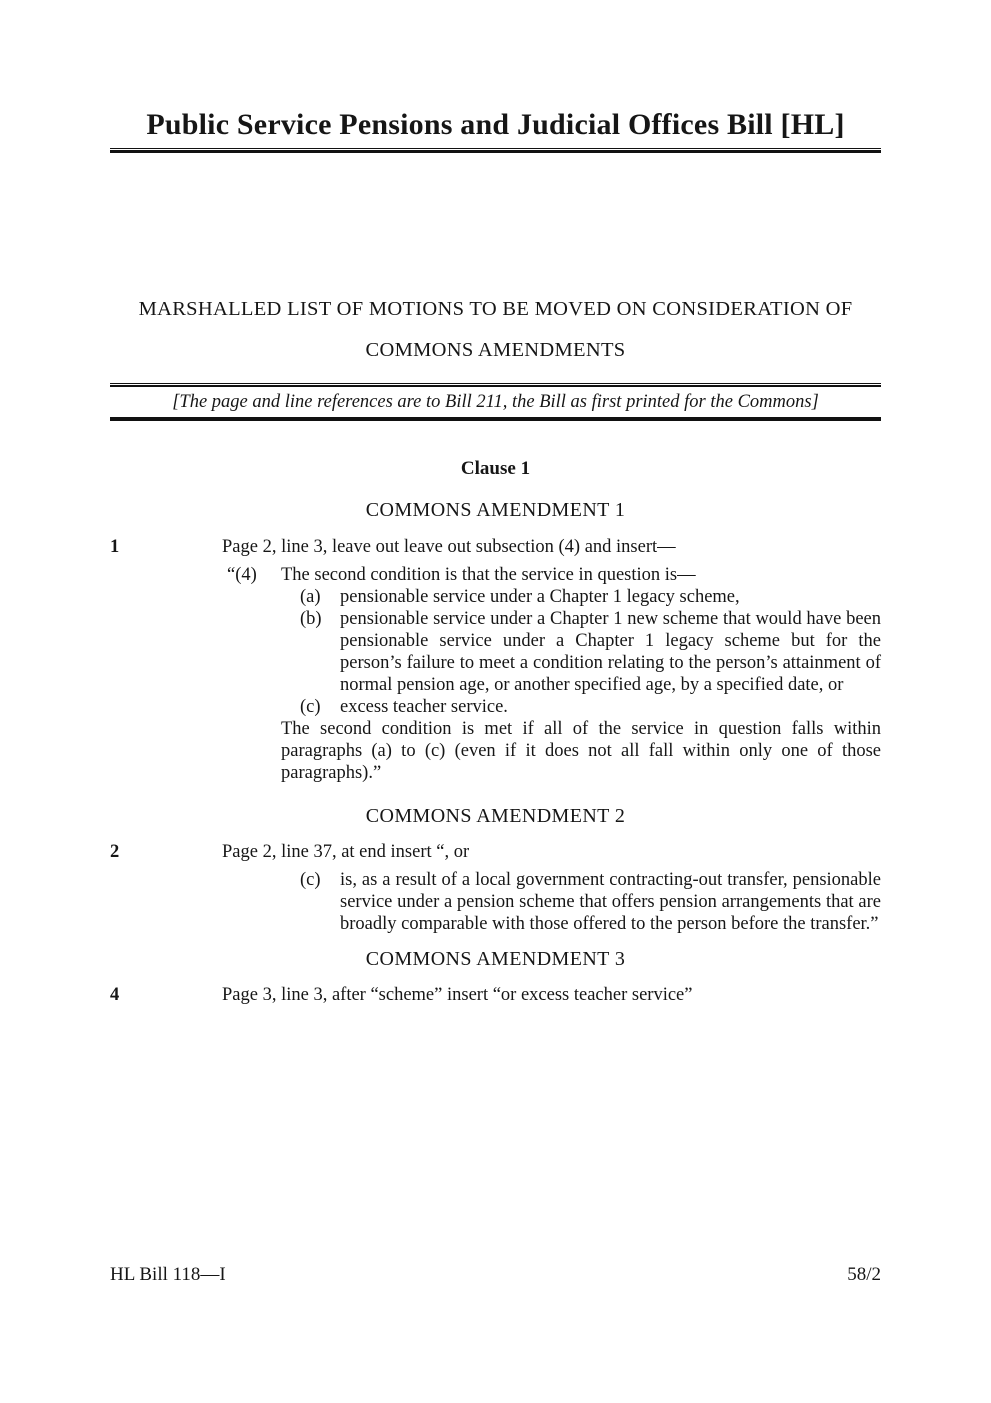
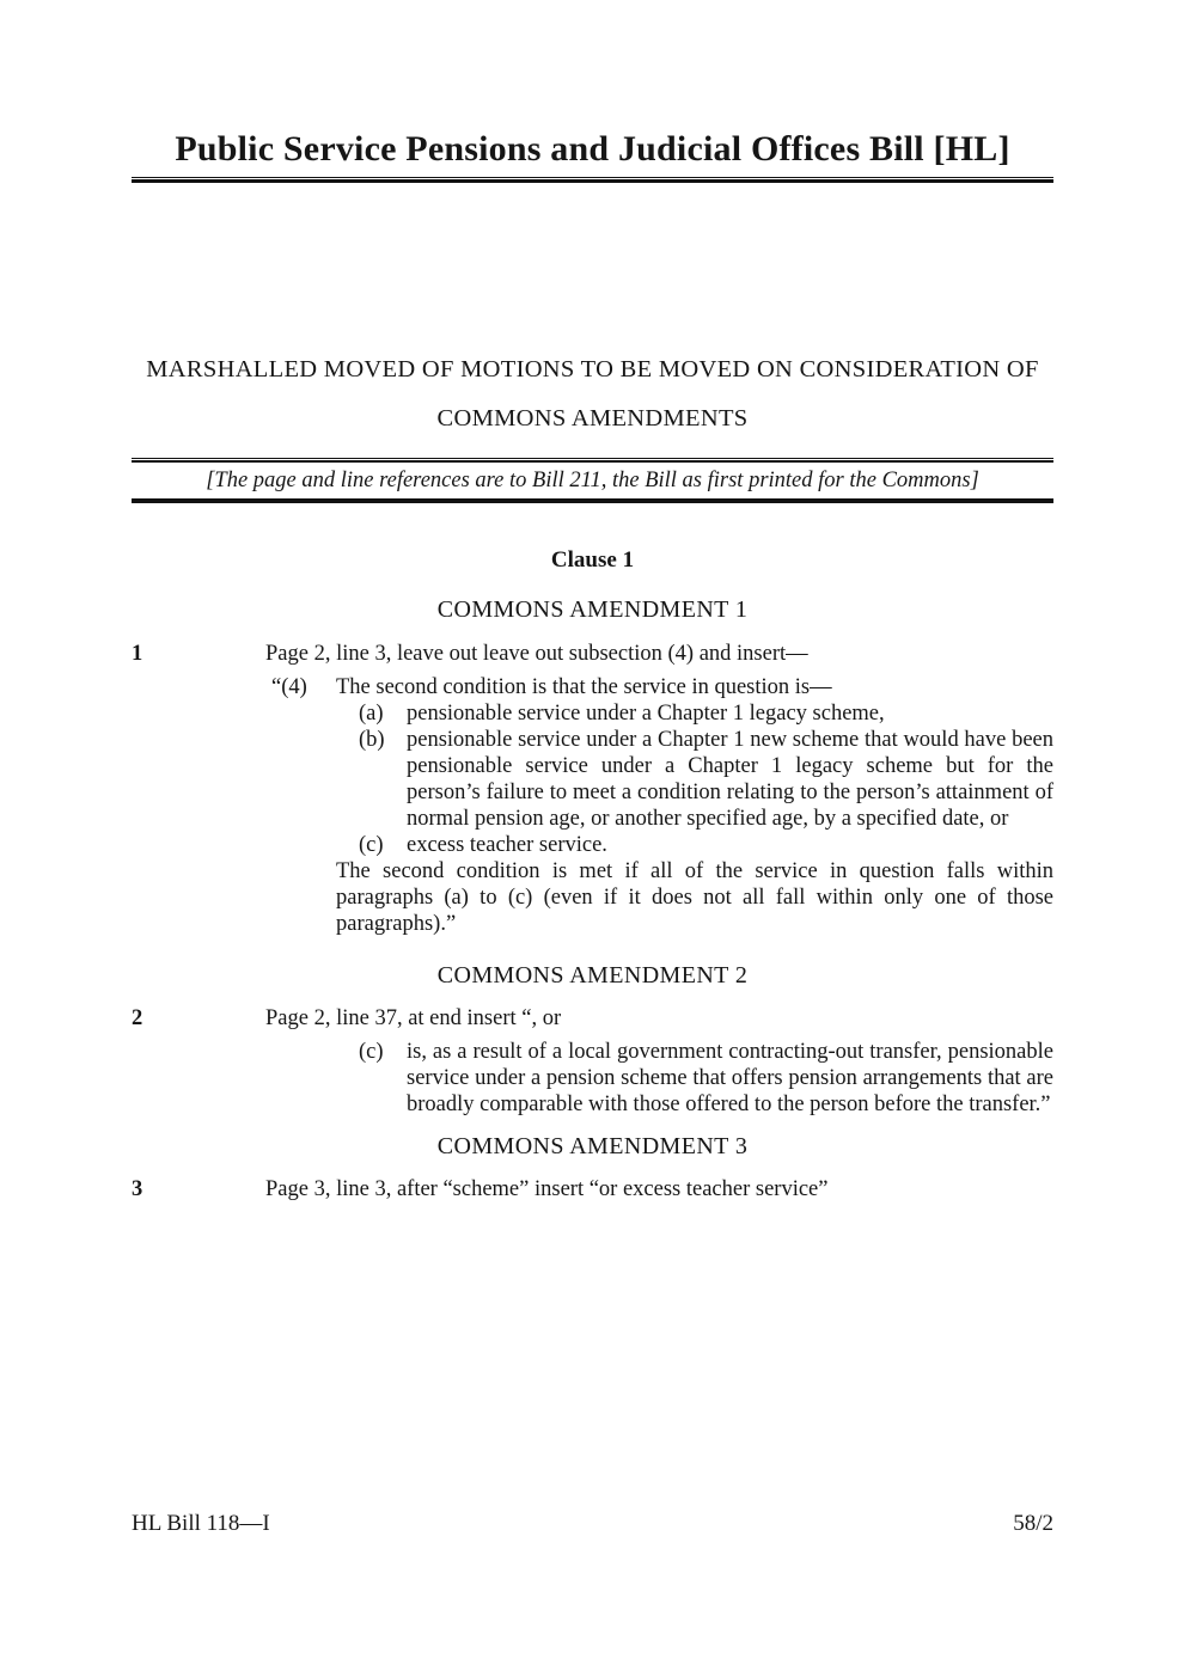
  Public Service Pensions and Judicial Offices Bill [HL]
- MARSHALLED LIST OF MOTIONS TO BE MOVED ON CONSIDERATION OF
+ MARSHALLED MOVED OF MOTIONS TO BE MOVED ON CONSIDERATION OF
  COMMONS AMENDMENTS
  [The page and line references are to Bill 211, the Bill as first printed for the Commons]
  Clause 1
  COMMONS AMENDMENT 1
  1
  Page 2, line 3, leave out leave out subsection (4) and insert—
  “(4)
  The second condition is that the service in question is—
  (a)
  pensionable service under a Chapter 1 legacy scheme,
  (b)
  pensionable service under a Chapter 1 new scheme that would have been pensionable service under a Chapter 1 legacy scheme but for the person’s failure to meet a condition relating to the person’s attainment of normal pension age, or another specified age, by a specified date, or
  (c)
  excess teacher service.
  The second condition is met if all of the service in question falls within paragraphs (a) to (c) (even if it does not all fall within only one of those paragraphs).”
  COMMONS AMENDMENT 2
  2
  Page 2, line 37, at end insert “, or
  (c)
  is, as a result of a local government contracting-out transfer, pensionable service under a pension scheme that offers pension arrangements that are broadly comparable with those offered to the person before the transfer.”
  COMMONS AMENDMENT 3
- 4
+ 3
  Page 3, line 3, after “scheme” insert “or excess teacher service”
  HL Bill 118—I
  58/2
